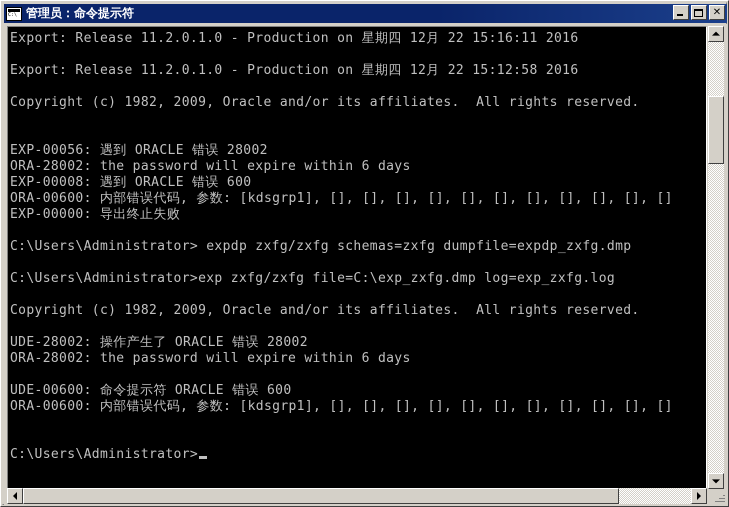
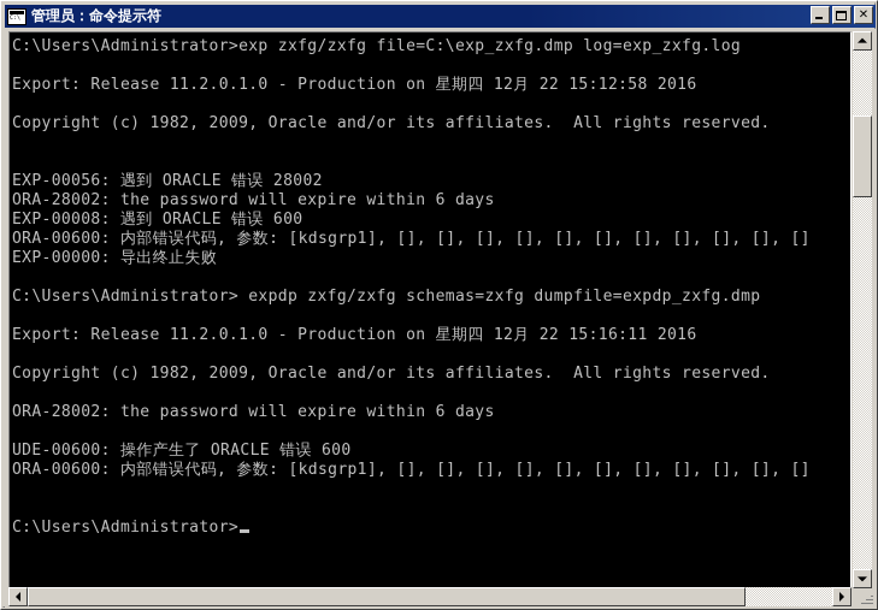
  管理员：命令提示符
  ✕
- Export: Release 11.2.0.1.0 - Production on 星期四 12月 22 15:16:11 2016
+ C:\Users\Administrator>exp zxfg/zxfg file=C:\exp_zxfg.dmp log=exp_zxfg.log
  Export: Release 11.2.0.1.0 - Production on 星期四 12月 22 15:12:58 2016
  Copyright (c) 1982, 2009, Oracle and/or its affiliates. All rights reserved.
  EXP-00056: 遇到 ORACLE 错误 28002
  ORA-28002: the password will expire within 6 days
  EXP-00008: 遇到 ORACLE 错误 600
  ORA-00600: 内部错误代码, 参数: [kdsgrp1], [], [], [], [], [], [], [], [], [], [], []
  EXP-00000: 导出终止失败
  C:\Users\Administrator> expdp zxfg/zxfg schemas=zxfg dumpfile=expdp_zxfg.dmp
- C:\Users\Administrator>exp zxfg/zxfg file=C:\exp_zxfg.dmp log=exp_zxfg.log
+ Export: Release 11.2.0.1.0 - Production on 星期四 12月 22 15:16:11 2016
  Copyright (c) 1982, 2009, Oracle and/or its affiliates. All rights reserved.
- UDE-28002: 操作产生了 ORACLE 错误 28002
  ORA-28002: the password will expire within 6 days
- UDE-00600: 命令提示符 ORACLE 错误 600
+ UDE-00600: 操作产生了 ORACLE 错误 600
  ORA-00600: 内部错误代码, 参数: [kdsgrp1], [], [], [], [], [], [], [], [], [], [], []
  C:\Users\Administrator>
